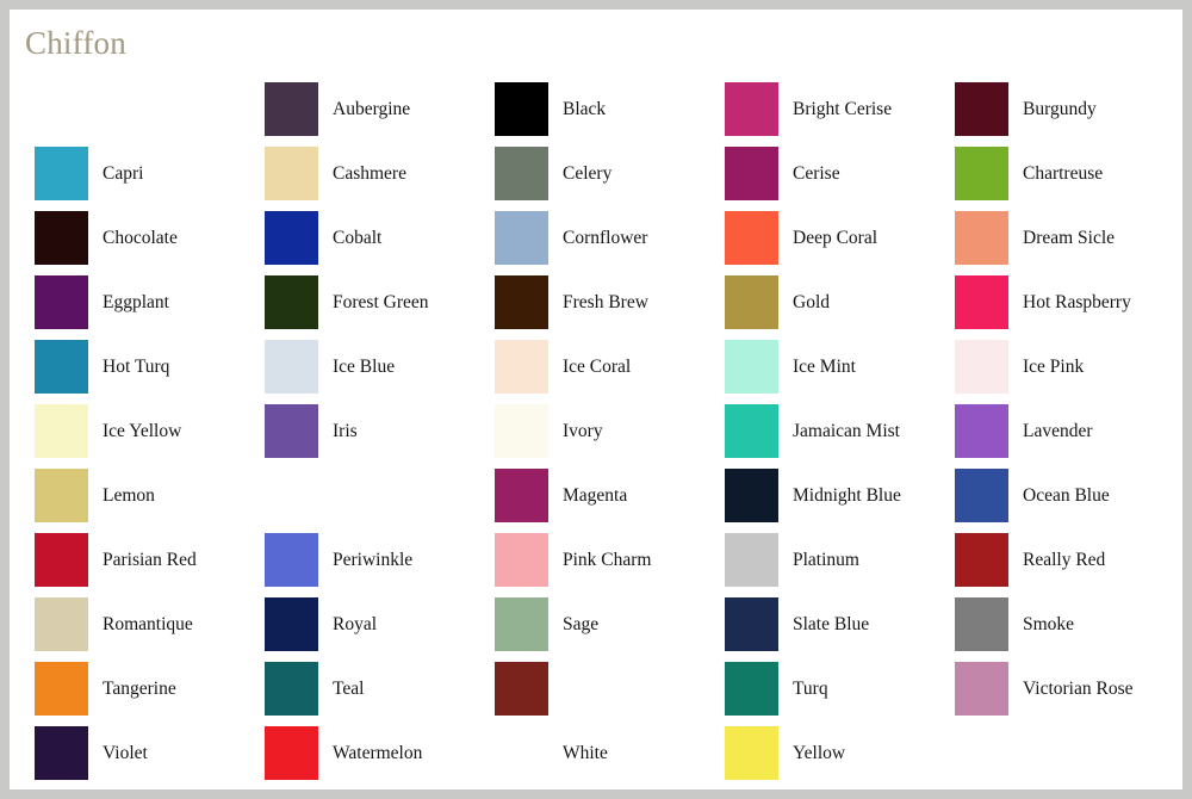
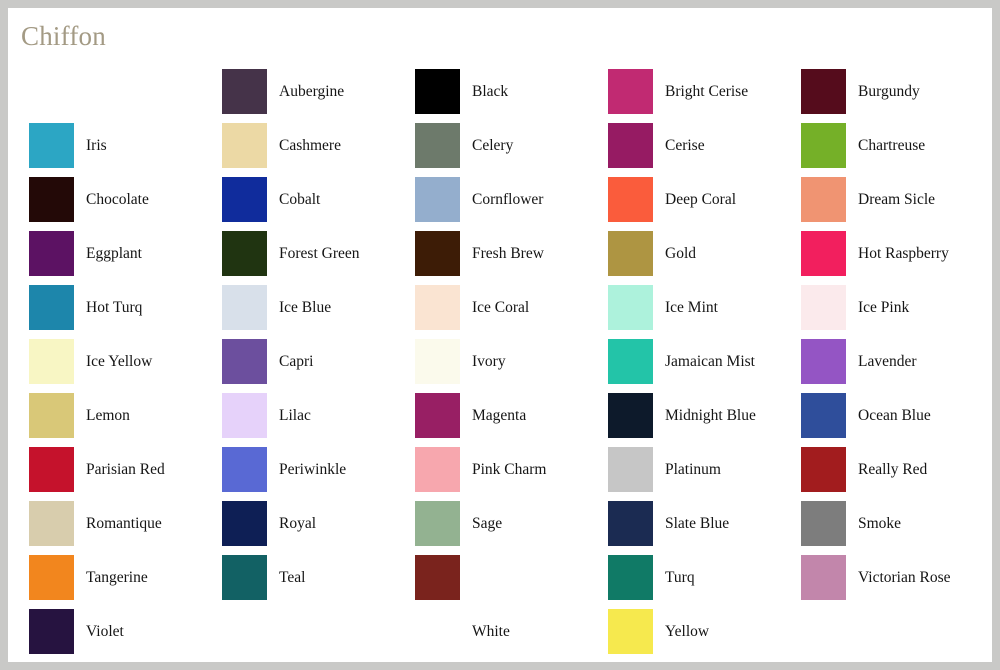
  Chiffon
  Aubergine
  Black
  Bright Cerise
  Burgundy
- Capri
+ Iris
  Cashmere
  Celery
  Cerise
  Chartreuse
  Chocolate
  Cobalt
  Cornflower
  Deep Coral
  Dream Sicle
  Eggplant
  Forest Green
  Fresh Brew
  Gold
  Hot Raspberry
  Hot Turq
  Ice Blue
  Ice Coral
  Ice Mint
  Ice Pink
  Ice Yellow
- Iris
+ Capri
  Ivory
  Jamaican Mist
  Lavender
  Lemon
+ Lilac
  Magenta
  Midnight Blue
  Ocean Blue
  Parisian Red
  Periwinkle
  Pink Charm
  Platinum
  Really Red
  Romantique
  Royal
  Sage
  Slate Blue
  Smoke
  Tangerine
  Teal
  Turq
  Victorian Rose
  Violet
- Watermelon
  White
  Yellow
